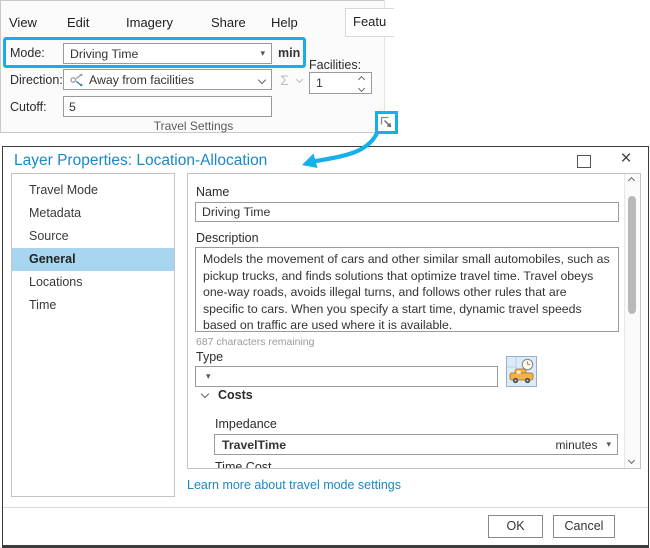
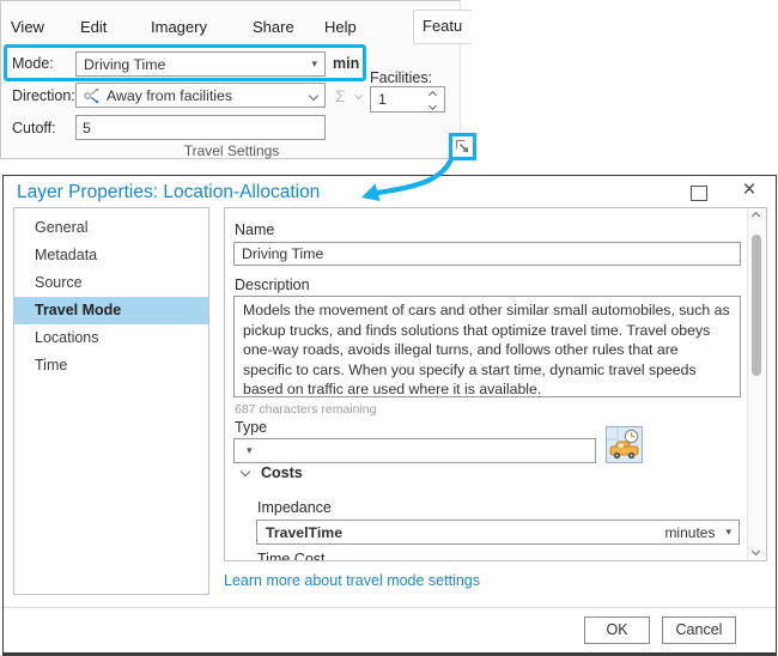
  View
  Edit
  Imagery
  Share
  Help
  Featu
  Mode:
  Driving Time
  ▾
  min
  Direction:
  Away from facilities
  Σ
  Facilities:
  1
  Cutoff:
  5
  Travel Settings
  Layer Properties: Location-Allocation
  ×
- Travel Mode
+ General
  Metadata
  Source
- General
+ Travel Mode
  Locations
  Time
  Name
  Driving Time
  Description
  687 characters remaining
  Type
  ▾
  Costs
  Impedance
  TravelTime
  minutes
  ▾
  Time Cost
  Learn more about travel mode settings
  OK
  Cancel
